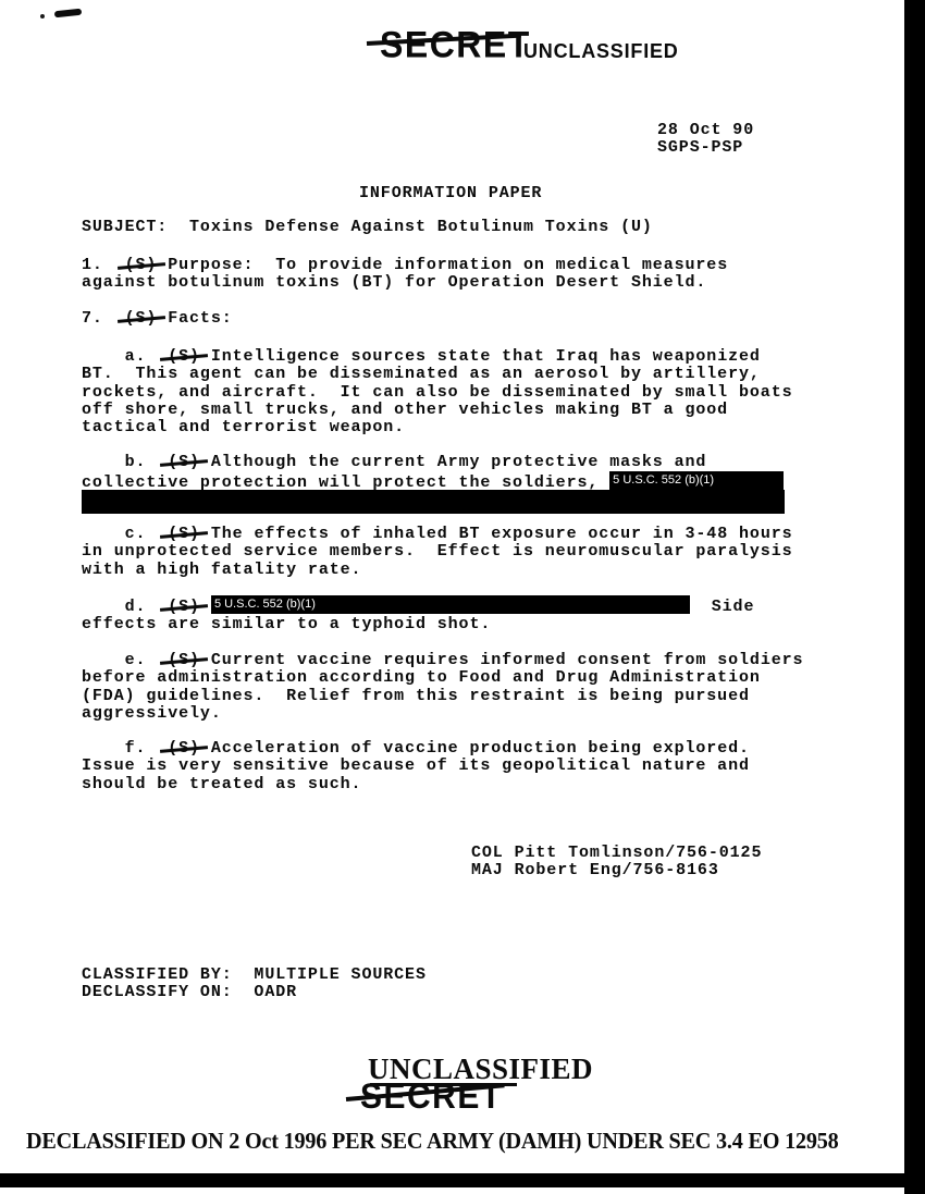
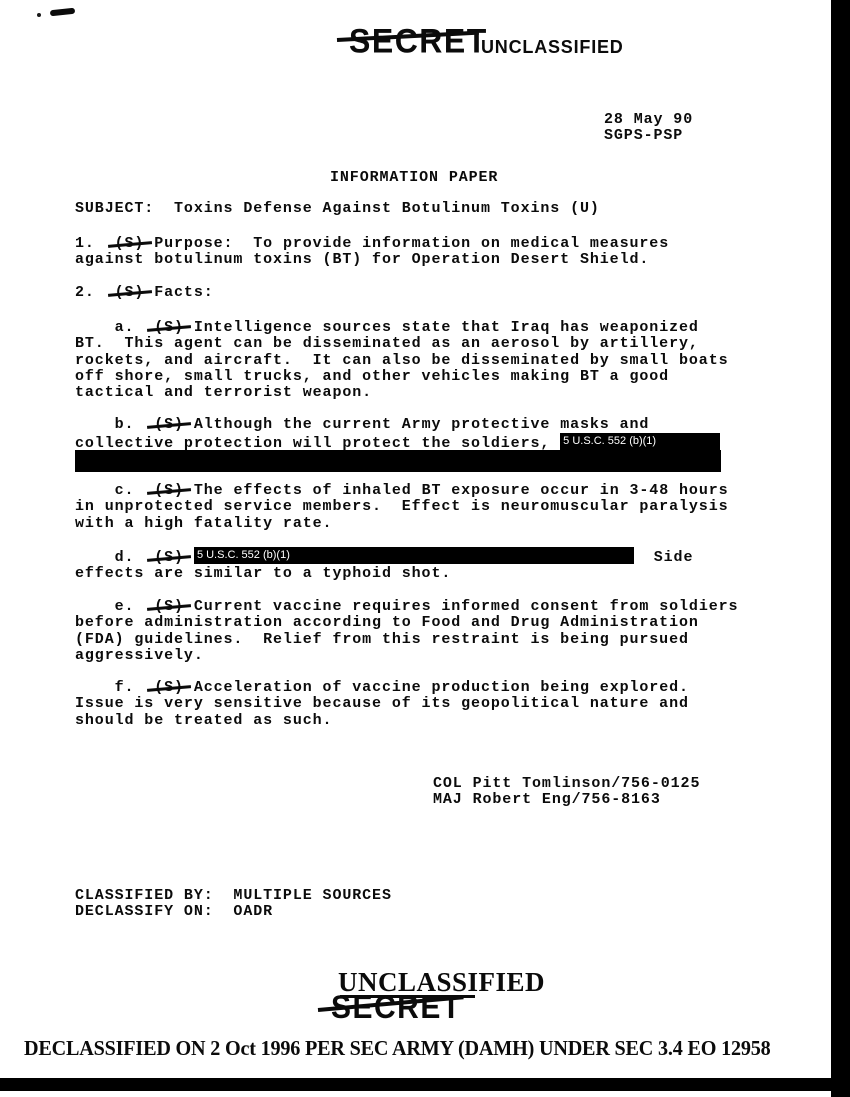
  ECRET
  UNCLASSIFIED
- 28 Oct 90 SGPS-PSP
+ 28 May 90 SGPS-PSP
  INFORMATION PAPER
  SUBJECT: Toxins Defense Against Botulinum Toxins (U)
  1. (S) Purpose: To provide information on medical measures
  against botulinum toxins (BT) for Operation Desert Shield.
- 7. (S) Facts:
+ 2. (S) Facts:
  a. (S) Intelligence sources state that Iraq has weaponized
  BT. This agent can be disseminated as an aerosol by artillery,
  rockets, and aircraft. It can also be disseminated by small boats
  off shore, small trucks, and other vehicles making BT a good
  tactical and terrorist weapon.
  b. (S) Although the current Army protective masks and
  collective protection will protect the soldiers,
  5 U.S.C. 552 (b)(1)
  c. (S) The effects of inhaled BT exposure occur in 3-48 hours
  in unprotected service members. Effect is neuromuscular paralysis
  with a high fatality rate.
  d. (S)
  5 U.S.C. 552 (b)(1)
  Side
  effects are similar to a typhoid shot.
  e. (S) Current vaccine requires informed consent from soldiers
  before administration according to Food and Drug Administration
  (FDA) guidelines. Relief from this restraint is being pursued
  aggressively.
  f. (S) Acceleration of vaccine production being explored.
  Issue is very sensitive because of its geopolitical nature and
  should be treated as such.
  COL Pitt Tomlinson/756-0125
  MAJ Robert Eng/756-8163
  CLASSIFIED BY: MULTIPLE SOURCES
  DECLASSIFY ON: OADR
  UNCLASSIFIED
  DECLASSIFIED ON 2 Oct 1996 PER SEC ARMY (DAMH) UNDER SEC 3.4 EO 12958
